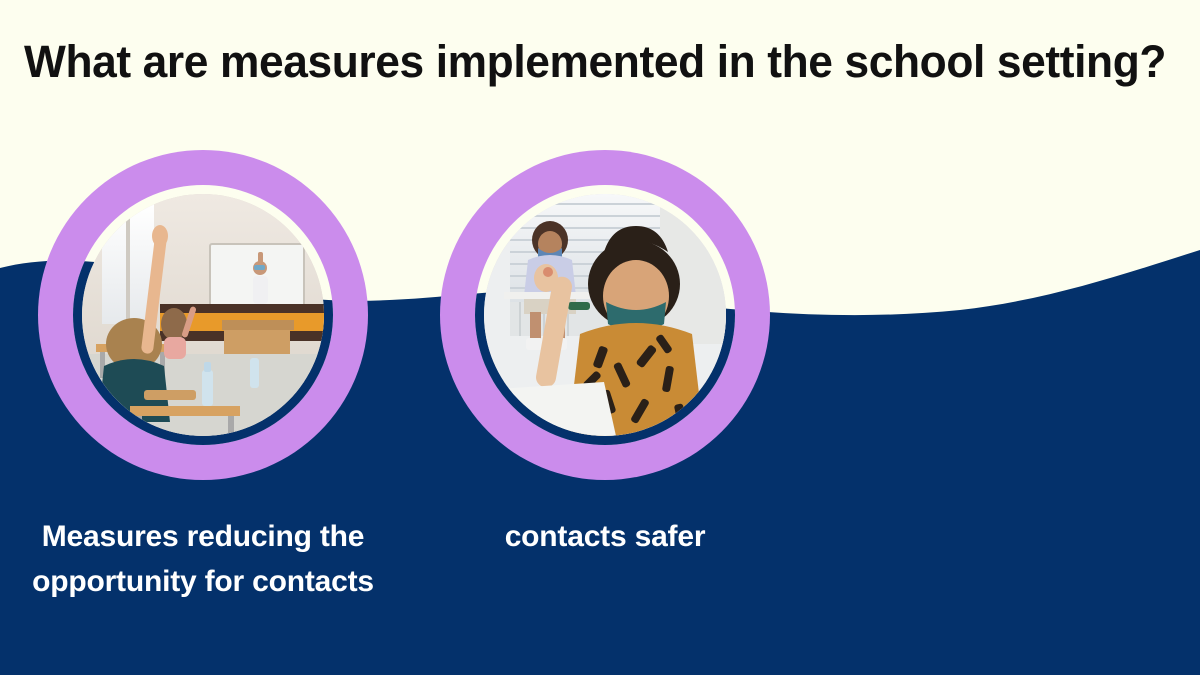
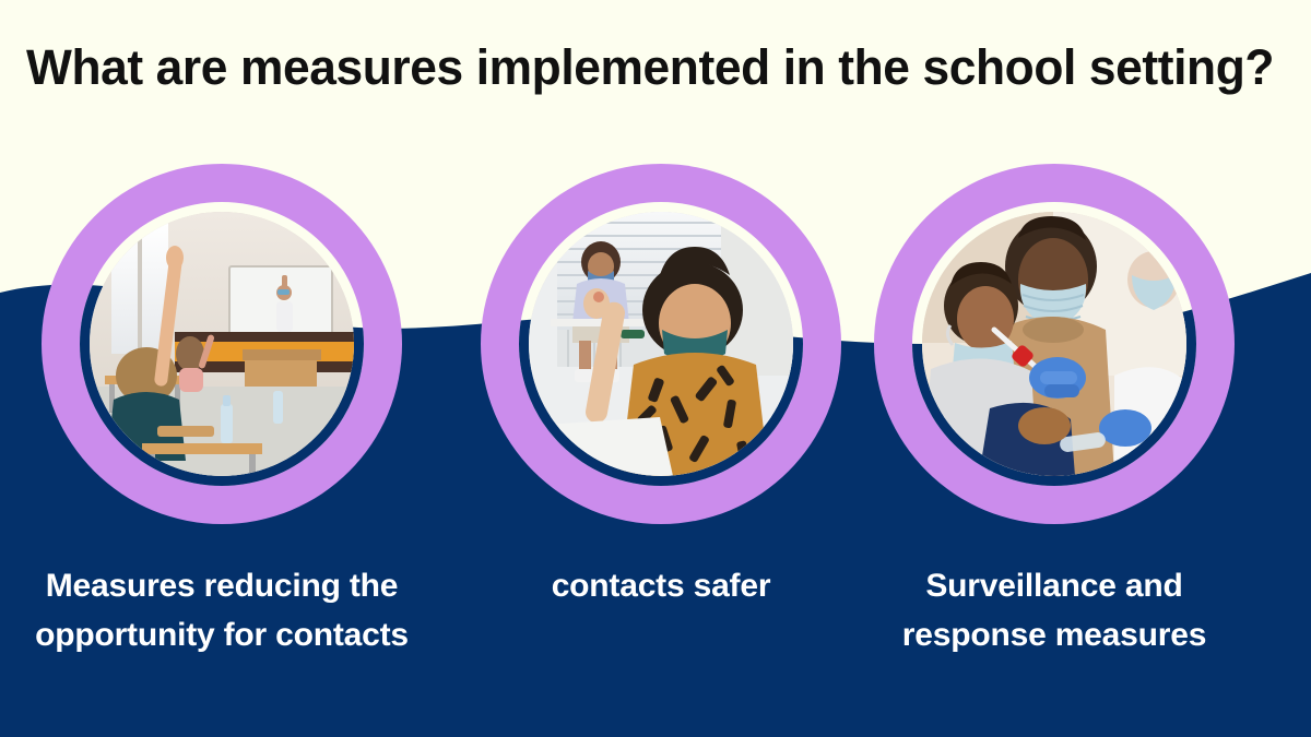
  What are measures implemented in the school setting?
  Measures reducing the
  opportunity for contacts
  contacts safer
+ Surveillance and
+ response measures
